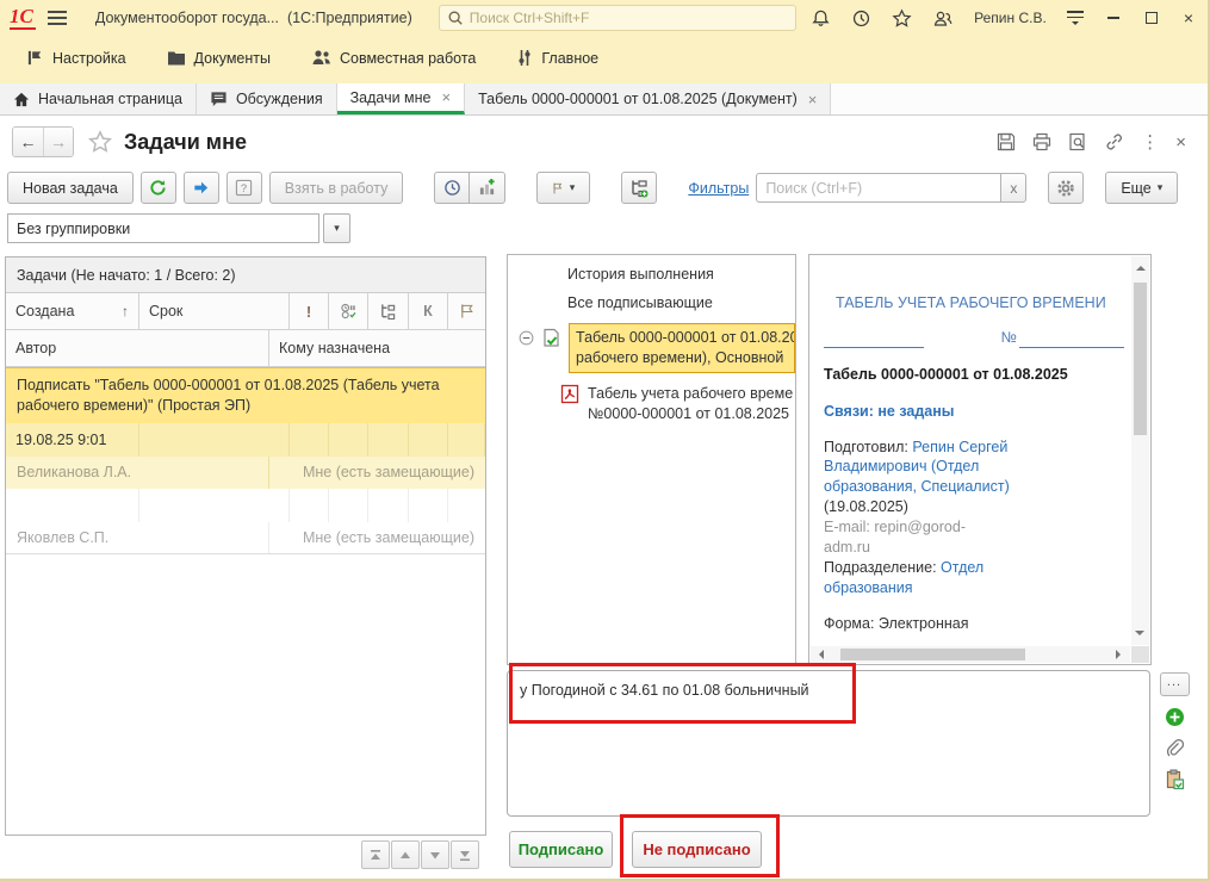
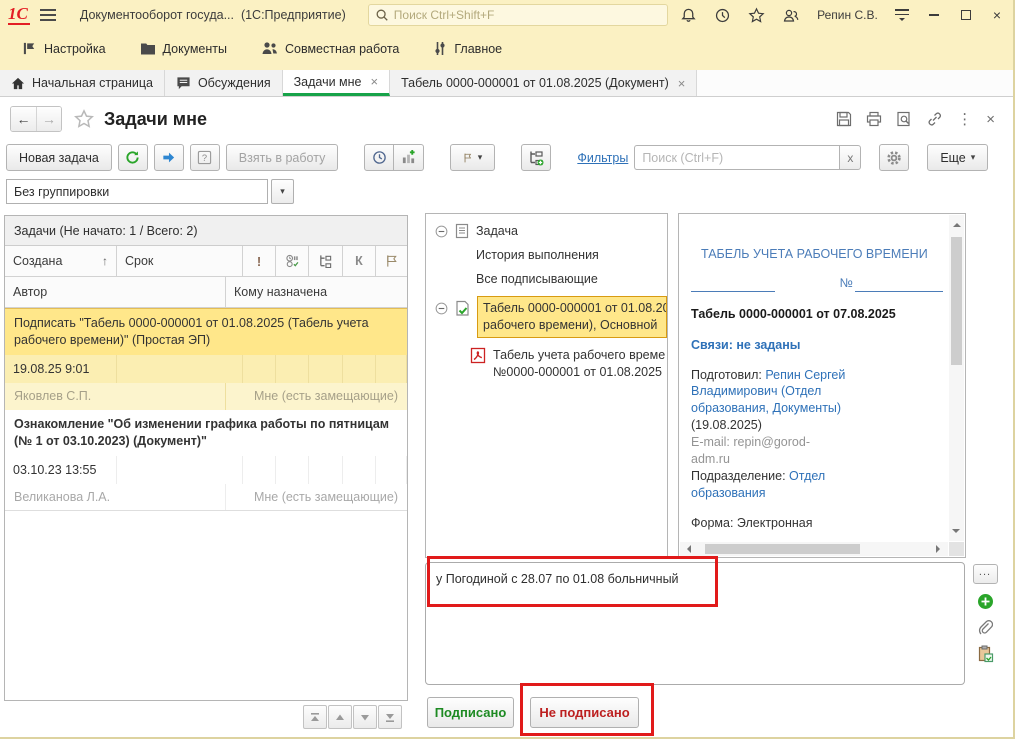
  1С
  Документооборот госуда... (1С:Предприятие)
  Поиск Ctrl+Shift+F
  Репин С.В.
  ×
  Настройка
  Документы
  Совместная работа
  Главное
  Начальная страница
  Обсуждения
  Задачи мне
  ×
  Табель 0000-000001 от 01.08.2025 (Документ)
  ×
  ←
  →
  Задачи мне
  ⋮
  ×
  Новая задача
  ?
  Взять в работу
  ▾
  Фильтры
  Поиск (Ctrl+F)
  x
  Еще
  ▾
  Без группировки
  ▾
  Задачи (Не начато: 1 / Всего: 2)
  Создана
  ↑
  Срок
  !
  К
  Автор
  Кому назначена
  Подписать "Табель 0000-000001 от 01.08.2025 (Табель учета рабочего времени)" (Простая ЭП)
  19.08.25 9:01
- Великанова Л.А.
+ Яковлев С.П.
  Мне (есть замещающие)
+ Ознакомление "Об изменении графика работы по пятницам (№ 1 от 03.10.2023) (Документ)"
+ 03.10.23 13:55
- Яковлев С.П.
+ Великанова Л.А.
  Мне (есть замещающие)
+ Задача
  История выполнения
  Все подписывающие
  Табель 0000-000001 от 01.08.2
  рабочего времени), Основной
  Табель учета рабочего време
  №0000-000001 от 01.08.2025
  ТАБЕЛЬ УЧЕТА РАБОЧЕГО ВРЕМЕНИ
  №
- Табель 0000-000001 от 01.08.2025
+ Табель 0000-000001 от 07.08.2025
  Связи: не заданы
- Подготовил: Репин Сергей Владимирович (Отдел образования, Специалист) (19.08.2025)
+ Подготовил: Репин Сергей Владимирович (Отдел образования, Документы) (19.08.2025)
  E-mail: repin@gorod-adm.ru
  Подразделение: Отдел образования
  Форма: Электронная
- у Погодиной с 34.61 по 01.08 больничный
+ у Погодиной с 28.07 по 01.08 больничный
  ...
  Подписано
  Не подписано
